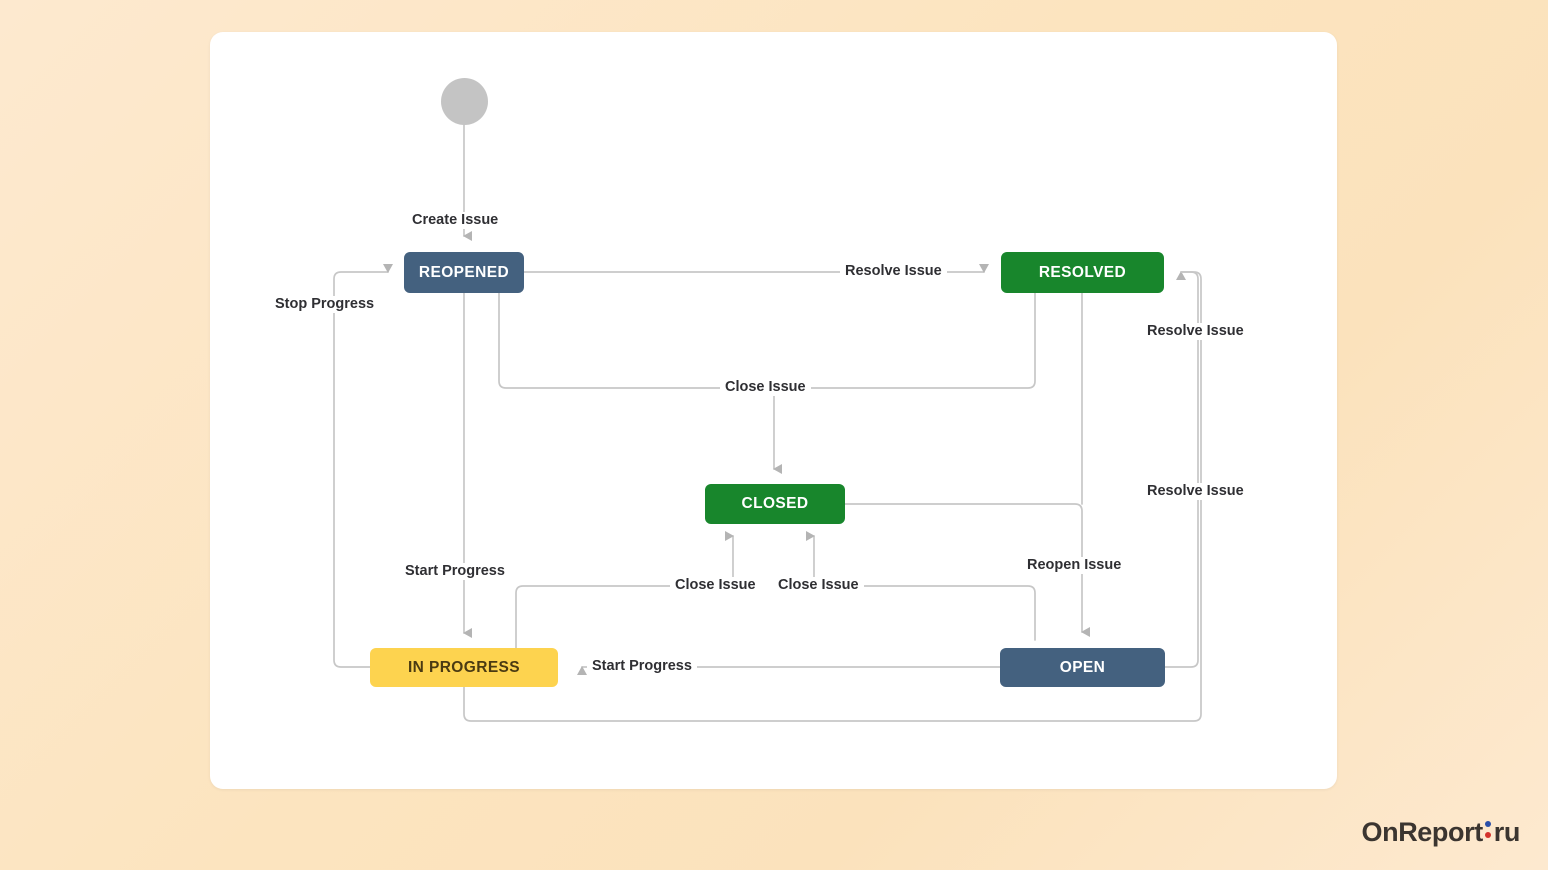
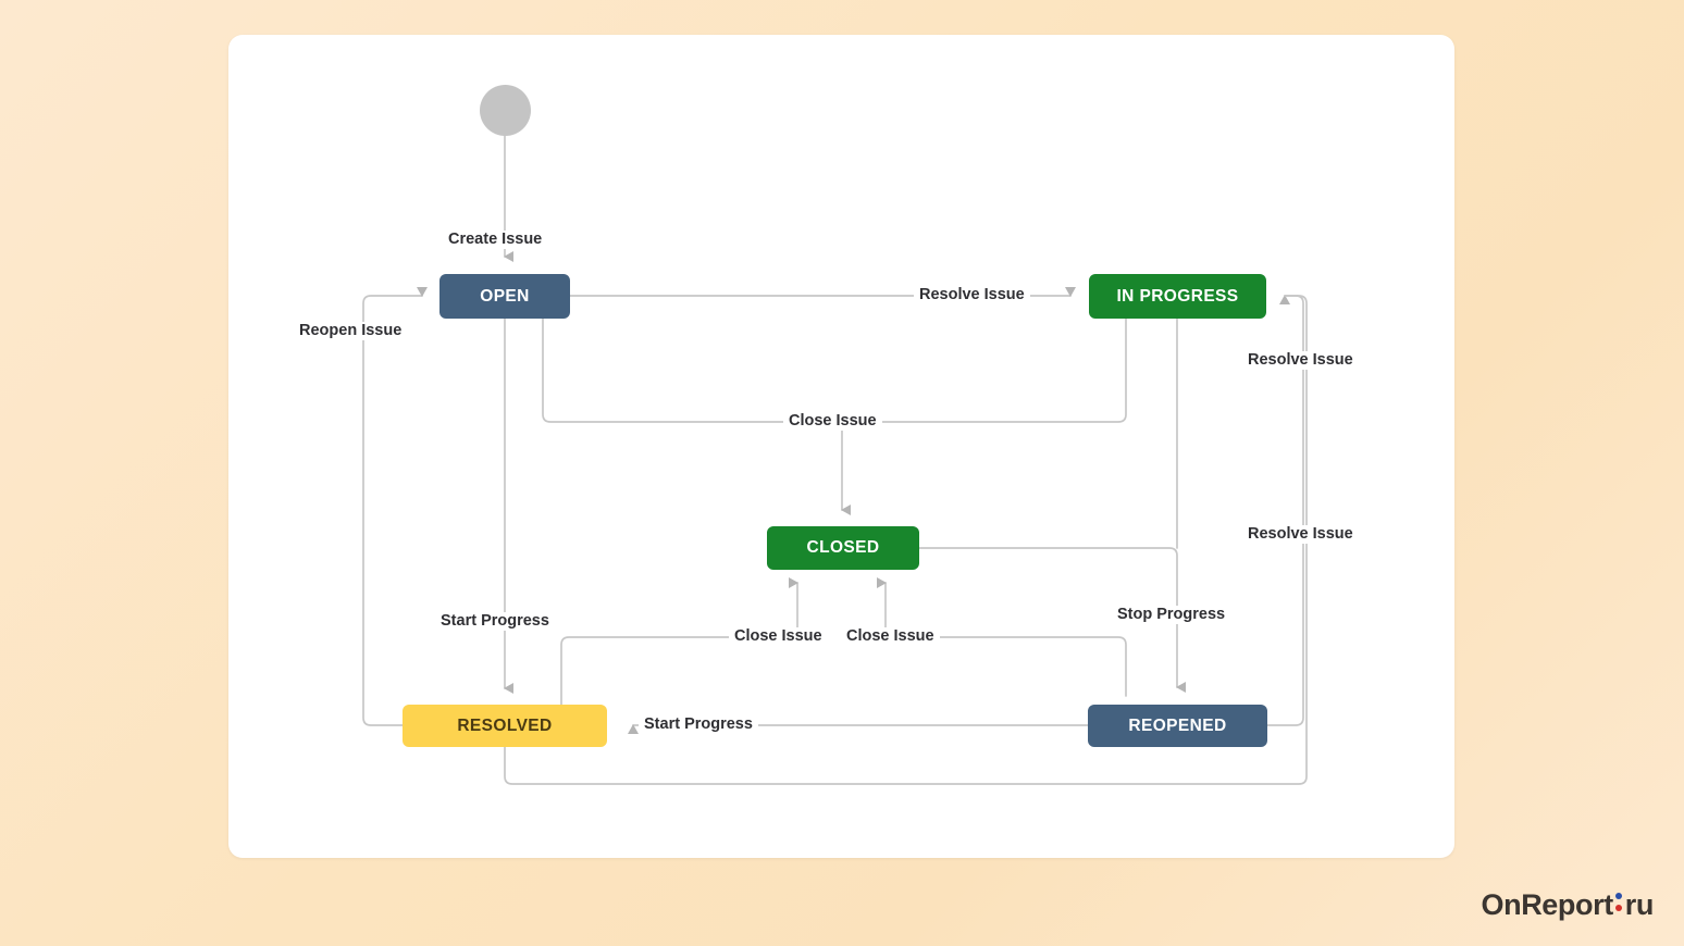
- REOPENED
+ OPEN
- RESOLVED
+ IN PROGRESS
  CLOSED
- IN PROGRESS
+ RESOLVED
- OPEN
+ REOPENED
  Create Issue
  Resolve Issue
  Close Issue
- Stop Progress
+ Reopen Issue
  Start Progress
  Close Issue
  Close Issue
- Reopen Issue
+ Stop Progress
  Resolve Issue
  Resolve Issue
  Start Progress
  OnReport
  ru
